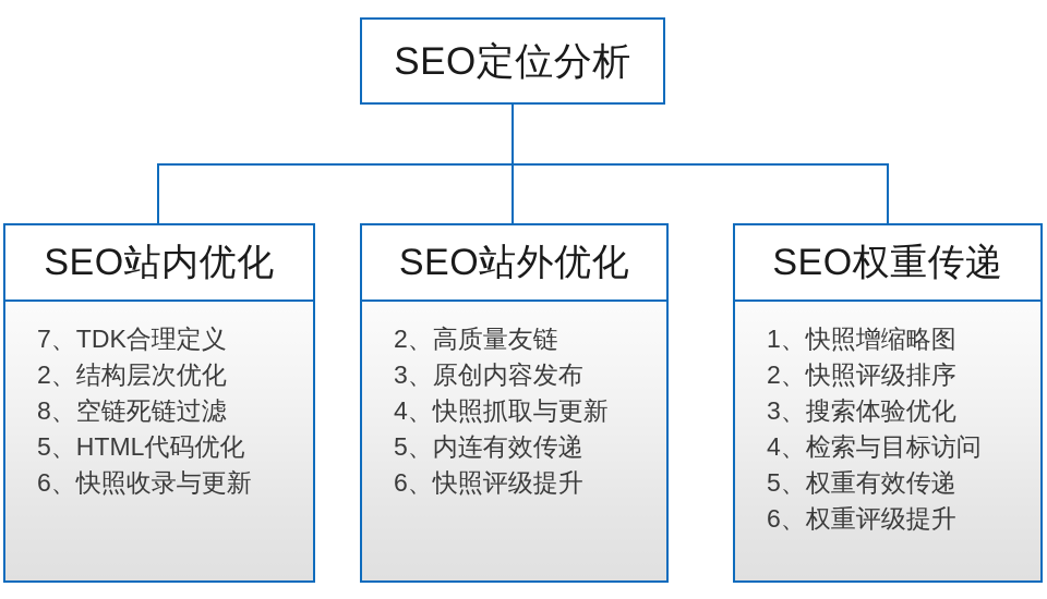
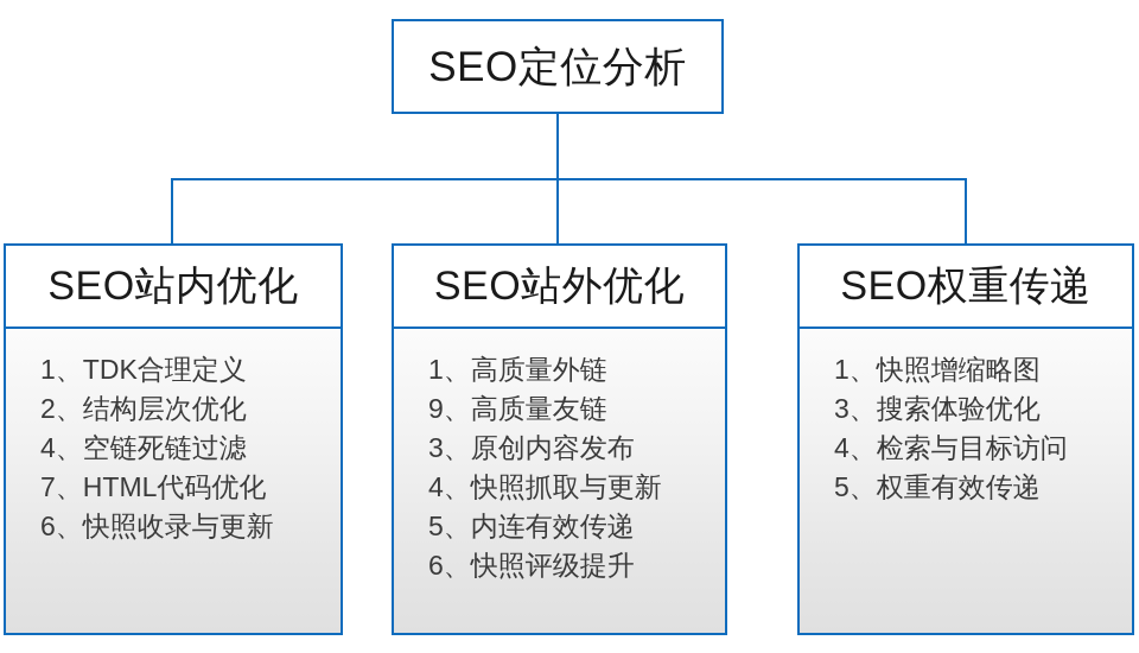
  SEO定位分析
  SEO站内优化
- 7、TDK合理定义
+ 1、TDK合理定义
  2、结构层次优化
- 8、空链死链过滤
+ 4、空链死链过滤
- 5、HTML代码优化
+ 7、HTML代码优化
  6、快照收录与更新
  SEO站外优化
+ 1、高质量外链
- 2、高质量友链
+ 9、高质量友链
  3、原创内容发布
  4、快照抓取与更新
  5、内连有效传递
  6、快照评级提升
  SEO权重传递
  1、快照增缩略图
- 2、快照评级排序
  3、搜索体验优化
  4、检索与目标访问
  5、权重有效传递
- 6、权重评级提升
